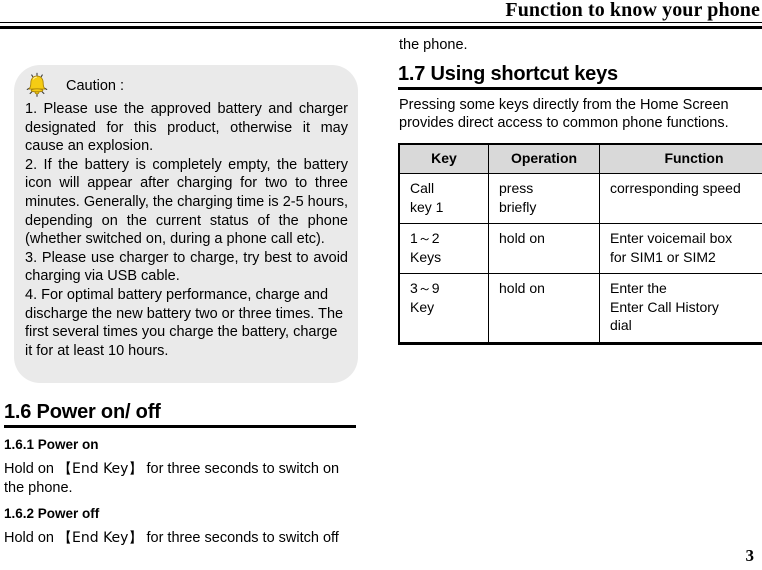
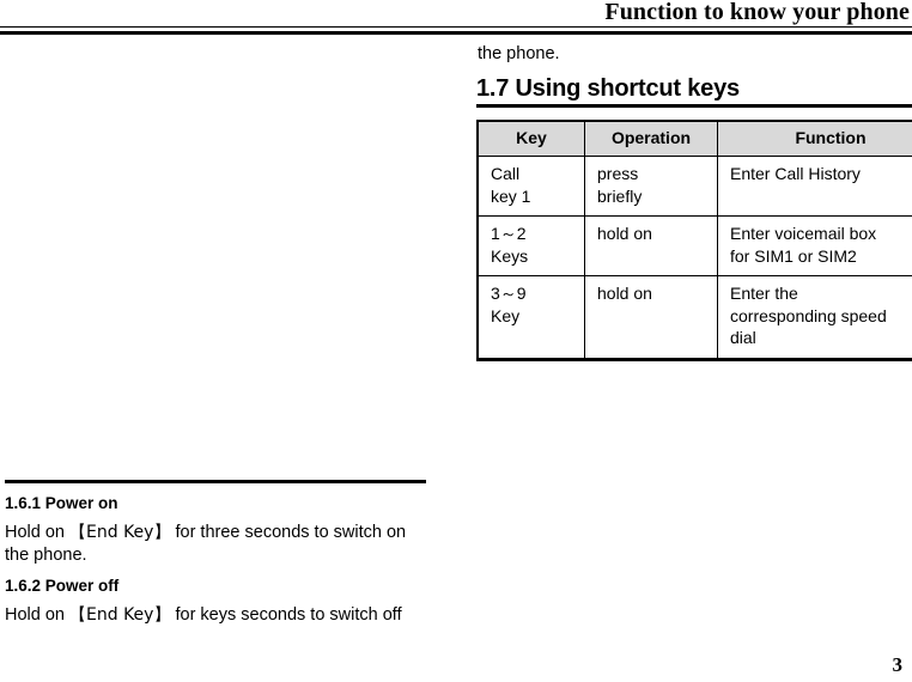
  Function to know your phone
- Caution :
- 1. Please use the approved battery and charger designated for this product, otherwise it may cause an explosion.
- 2. If the battery is completely empty, the battery icon will appear after charging for two to three minutes. Generally, the charging time is 2-5 hours, depending on the current status of the phone (whether switched on, during a phone call etc).
- 3. Please use charger to charge, try best to avoid charging via USB cable.
- 4. For optimal battery performance, charge and discharge the new battery two or three times. The first several times you charge the battery, charge it for at least 10 hours.
- 1.6 Power on/ off
  1.6.1 Power on
  Hold on 【End Key】 for three seconds to switch on the phone.
  1.6.2 Power off
- Hold on 【End Key】 for three seconds to switch off
+ Hold on 【End Key】 for keys seconds to switch off
  the phone.
  1.7 Using shortcut keys
- Pressing some keys directly from the Home Screen provides direct access to common phone functions.
  Key	Operation	Function
- Call key 1	press briefly	corresponding speed
+ Call key 1	press briefly	Enter Call History
  1～2 Keys	hold on	Enter voicemail box for SIM1 or SIM2
- 3～9 Key	hold on	Enter the Enter Call History dial
+ 3～9 Key	hold on	Enter the corresponding speed dial
  3
